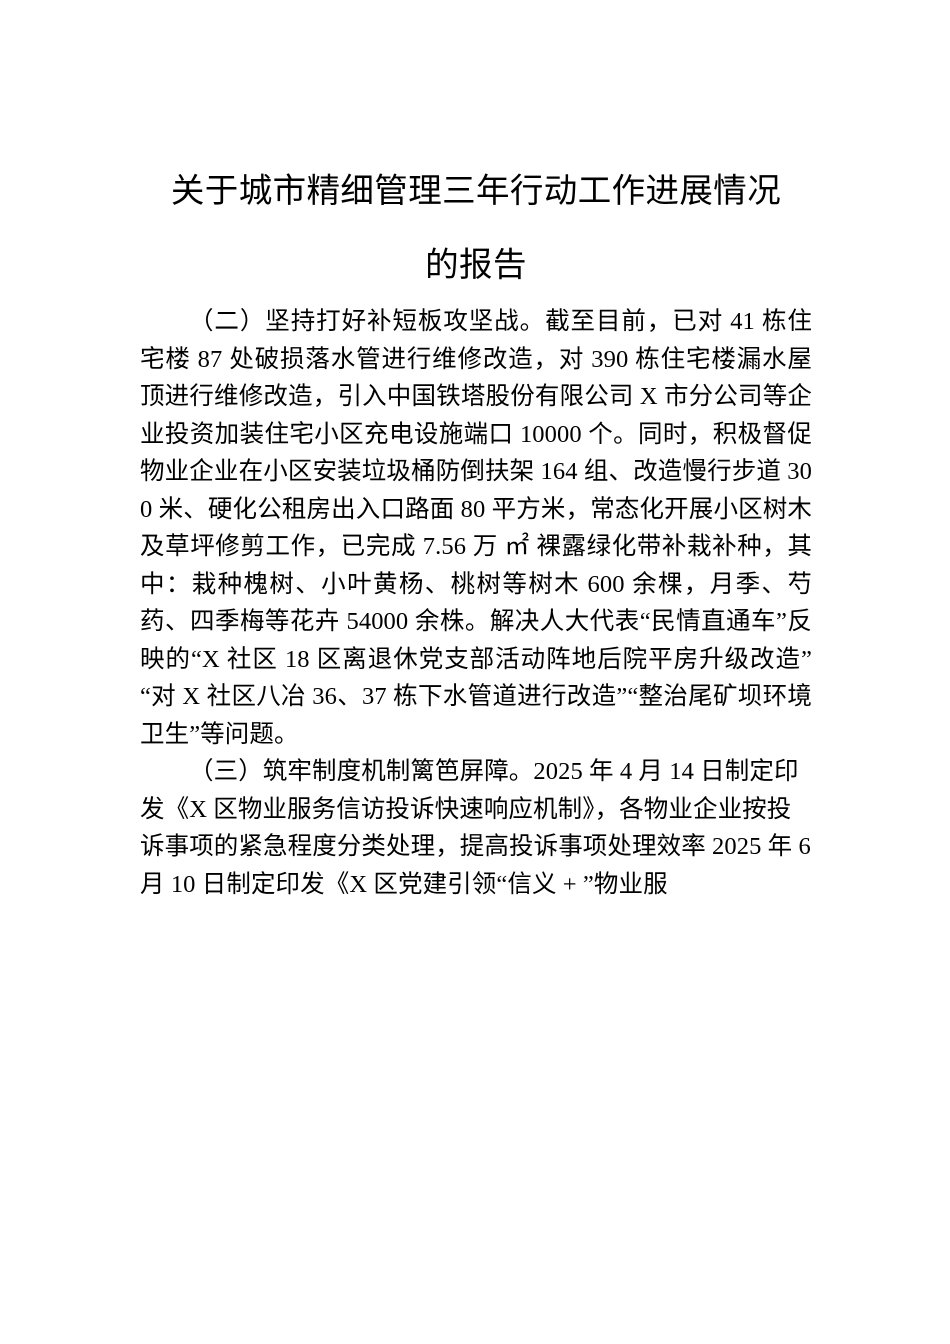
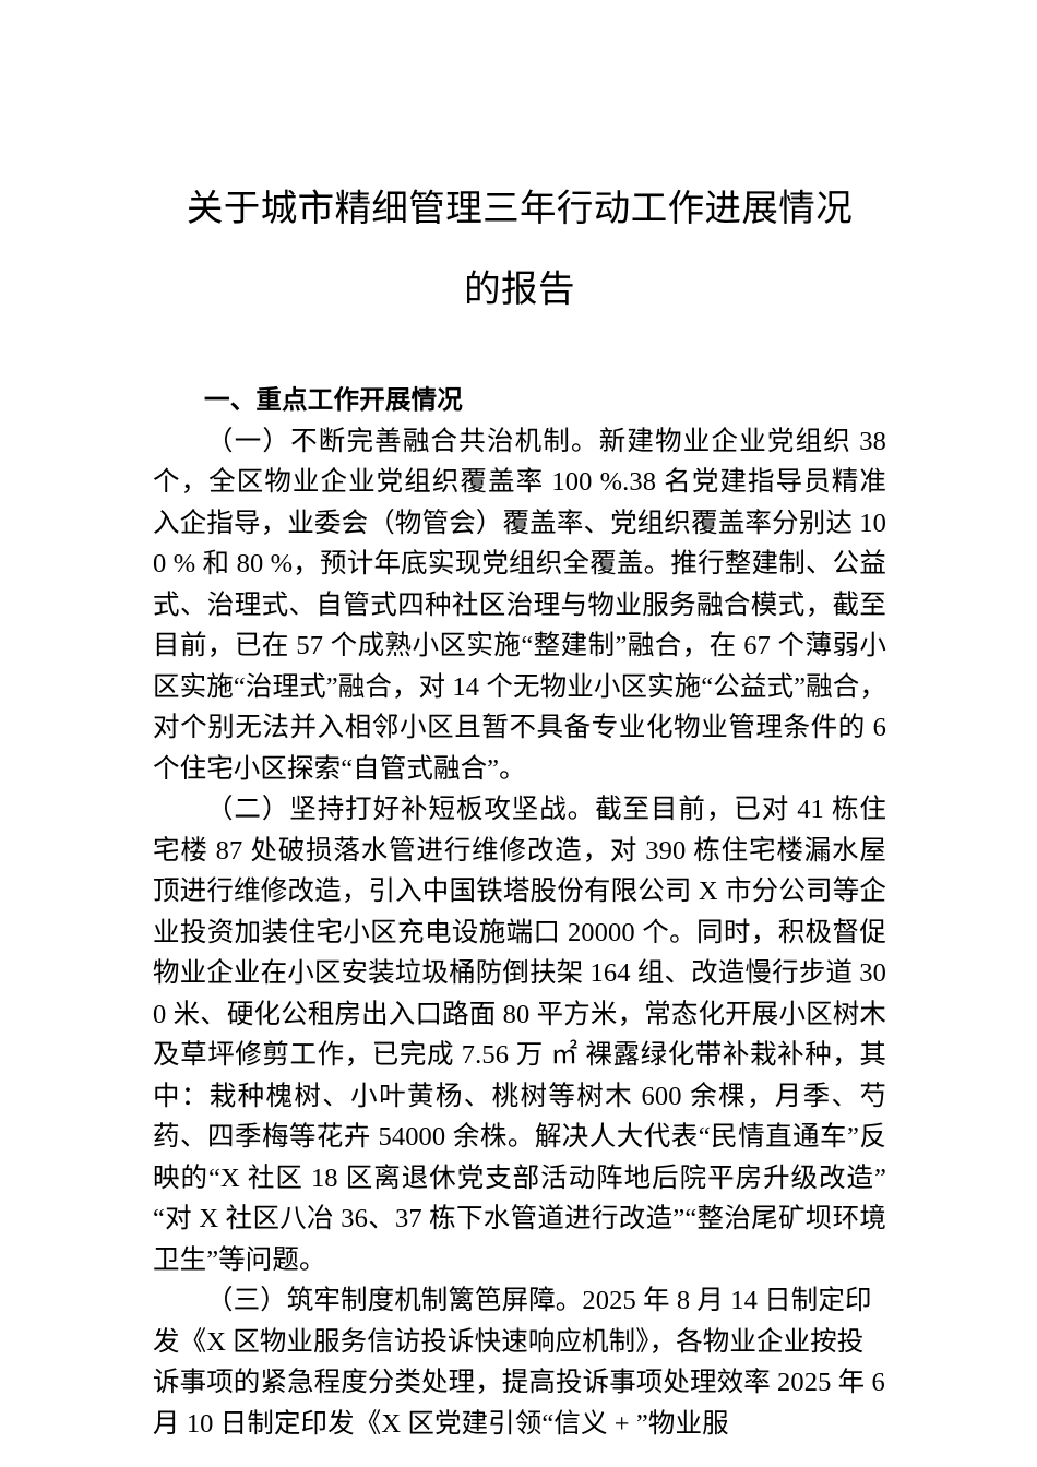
  关于城市精细管理三年行动工作进展情况
  的报告
+ 一、重点工作开展情况
+ （一）不断完善融合共治机制。新建物业企业党组织 38 个，全区物业企业党组织覆盖率 100 %.38 名党建指导员精准入企指导，业委会（物管会）覆盖率、党组织覆盖率分别达 100 % 和 80 %，预计年底实现党组织全覆盖。推行整建制、公益式、治理式、自管式四种社区治理与物业服务融合模式，截至目前，已在 57 个成熟小区实施“整建制”融合，在 67 个薄弱小区实施“治理式”融合，对 14 个无物业小区实施“公益式”融合，对个别无法并入相邻小区且暂不具备专业化物业管理条件的 6 个住宅小区探索“自管式融合”。
- （二）坚持打好补短板攻坚战。截至目前，已对 41 栋住宅楼 87 处破损落水管进行维修改造，对 390 栋住宅楼漏水屋顶进行维修改造，引入中国铁塔股份有限公司 X 市分公司等企业投资加装住宅小区充电设施端口 10000 个。同时，积极督促物业企业在小区安装垃圾桶防倒扶架 164 组、改造慢行步道 300 米、硬化公租房出入口路面 80 平方米，常态化开展小区树木及草坪修剪工作，已完成 7.56 万 ㎡ 裸露绿化带补栽补种，其中：栽种槐树、小叶黄杨、桃树等树木 600 余棵，月季、芍药、四季梅等花卉 54000 余株。解决人大代表“民情直通车”反映的“X 社区 18 区离退休党支部活动阵地后院平房升级改造”“对 X 社区八冶 36、37 栋下水管道进行改造”“整治尾矿坝环境卫生”等问题。
+ （二）坚持打好补短板攻坚战。截至目前，已对 41 栋住宅楼 87 处破损落水管进行维修改造，对 390 栋住宅楼漏水屋顶进行维修改造，引入中国铁塔股份有限公司 X 市分公司等企业投资加装住宅小区充电设施端口 20000 个。同时，积极督促物业企业在小区安装垃圾桶防倒扶架 164 组、改造慢行步道 300 米、硬化公租房出入口路面 80 平方米，常态化开展小区树木及草坪修剪工作，已完成 7.56 万 ㎡ 裸露绿化带补栽补种，其中：栽种槐树、小叶黄杨、桃树等树木 600 余棵，月季、芍药、四季梅等花卉 54000 余株。解决人大代表“民情直通车”反映的“X 社区 18 区离退休党支部活动阵地后院平房升级改造”“对 X 社区八冶 36、37 栋下水管道进行改造”“整治尾矿坝环境卫生”等问题。
- （三）筑牢制度机制篱笆屏障。2025 年 4 月 14 日制定印发《X 区物业服务信访投诉快速响应机制》，各物业企业按投诉事项的紧急程度分类处理，提高投诉事项处理效率 2025 年 6 月 10 日制定印发《X 区党建引领“信义 + ”物业服
+ （三）筑牢制度机制篱笆屏障。2025 年 8 月 14 日制定印发《X 区物业服务信访投诉快速响应机制》，各物业企业按投诉事项的紧急程度分类处理，提高投诉事项处理效率 2025 年 6 月 10 日制定印发《X 区党建引领“信义 + ”物业服
